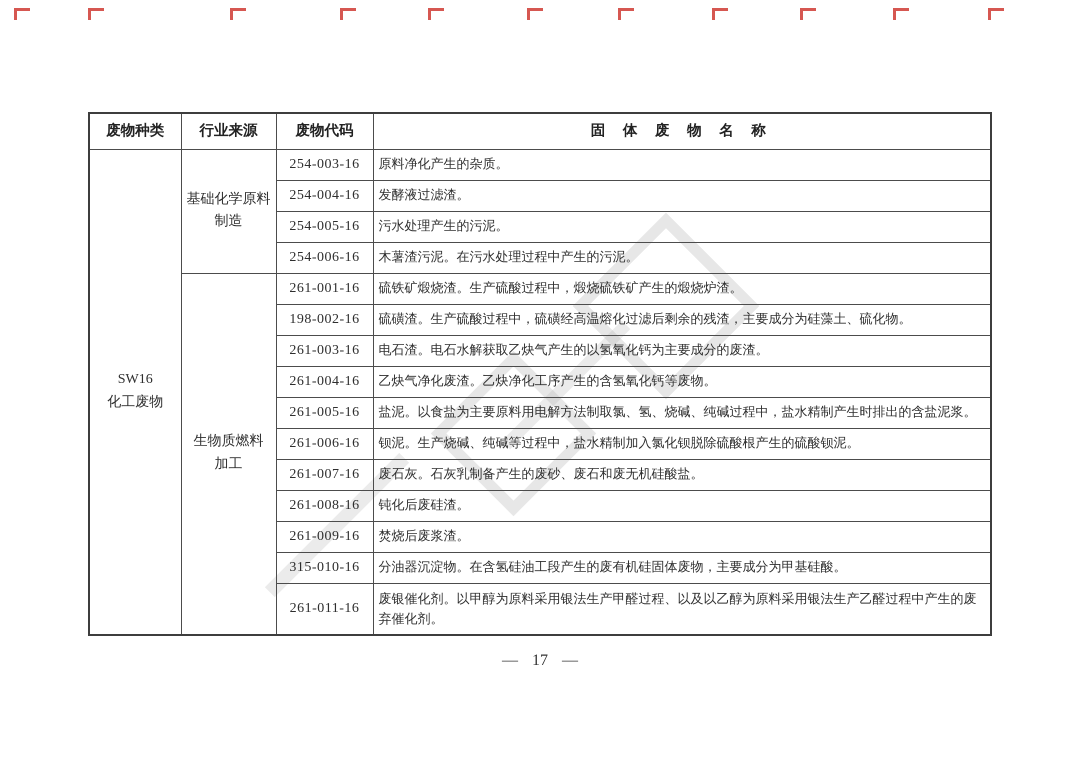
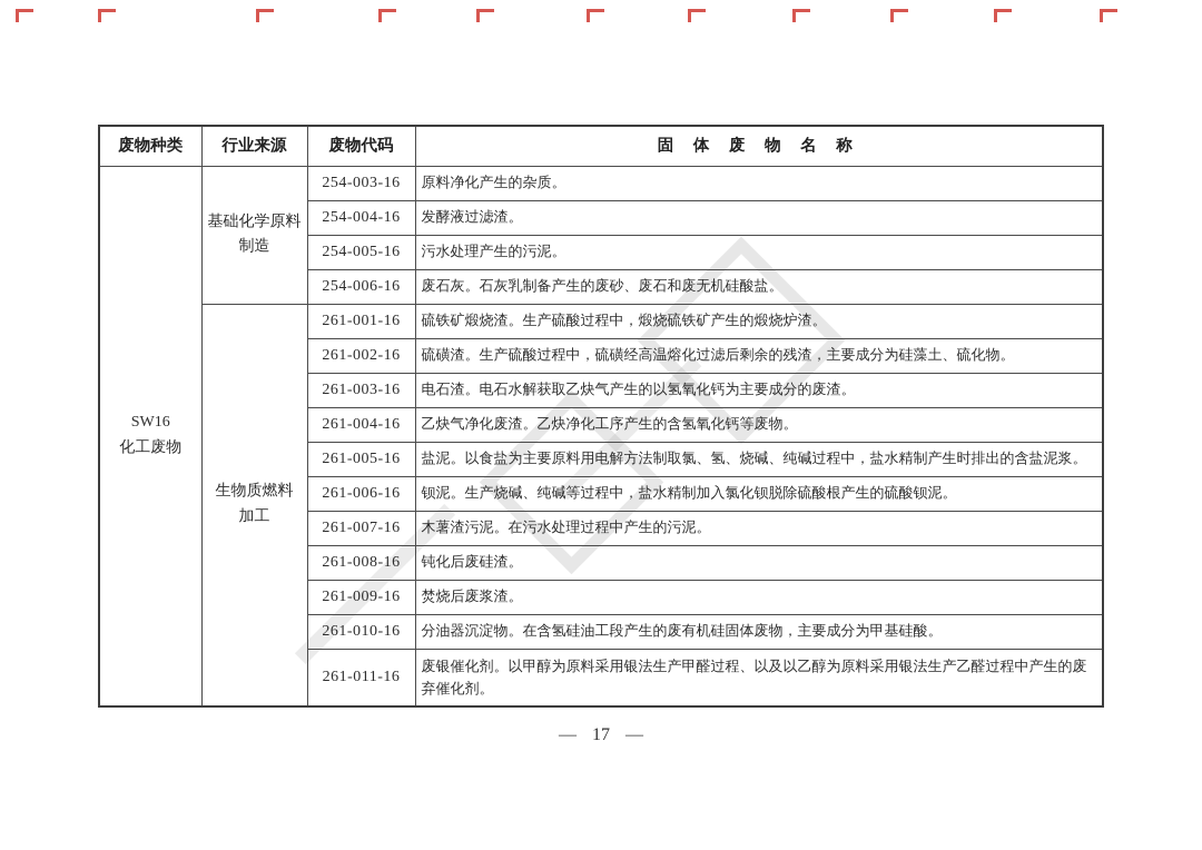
  废物种类	行业来源	废物代码	固 体 废 物 名 称
  SW16 化工废物	基础化学原料 制造	254-003-16	原料净化产生的杂质。
  254-004-16	发酵液过滤渣。
  254-005-16	污水处理产生的污泥。
- 254-006-16	木薯渣污泥。在污水处理过程中产生的污泥。
+ 254-006-16	废石灰。石灰乳制备产生的废砂、废石和废无机硅酸盐。
  生物质燃料 加工	261-001-16	硫铁矿煅烧渣。生产硫酸过程中，煅烧硫铁矿产生的煅烧炉渣。
- 198-002-16	硫磺渣。生产硫酸过程中，硫磺经高温熔化过滤后剩余的残渣，主要成分为硅藻土、硫化物。
+ 261-002-16	硫磺渣。生产硫酸过程中，硫磺经高温熔化过滤后剩余的残渣，主要成分为硅藻土、硫化物。
  261-003-16	电石渣。电石水解获取乙炔气产生的以氢氧化钙为主要成分的废渣。
  261-004-16	乙炔气净化废渣。乙炔净化工序产生的含氢氧化钙等废物。
  261-005-16	盐泥。以食盐为主要原料用电解方法制取氯、氢、烧碱、纯碱过程中，盐水精制产生时排出的含盐泥浆。
  261-006-16	钡泥。生产烧碱、纯碱等过程中，盐水精制加入氯化钡脱除硫酸根产生的硫酸钡泥。
- 261-007-16	废石灰。石灰乳制备产生的废砂、废石和废无机硅酸盐。
+ 261-007-16	木薯渣污泥。在污水处理过程中产生的污泥。
  261-008-16	钝化后废硅渣。
  261-009-16	焚烧后废浆渣。
- 315-010-16	分油器沉淀物。在含氢硅油工段产生的废有机硅固体废物，主要成分为甲基硅酸。
+ 261-010-16	分油器沉淀物。在含氢硅油工段产生的废有机硅固体废物，主要成分为甲基硅酸。
  261-011-16	废银催化剂。以甲醇为原料采用银法生产甲醛过程、以及以乙醇为原料采用银法生产乙醛过程中产生的废弃催化剂。
  — 17 —
